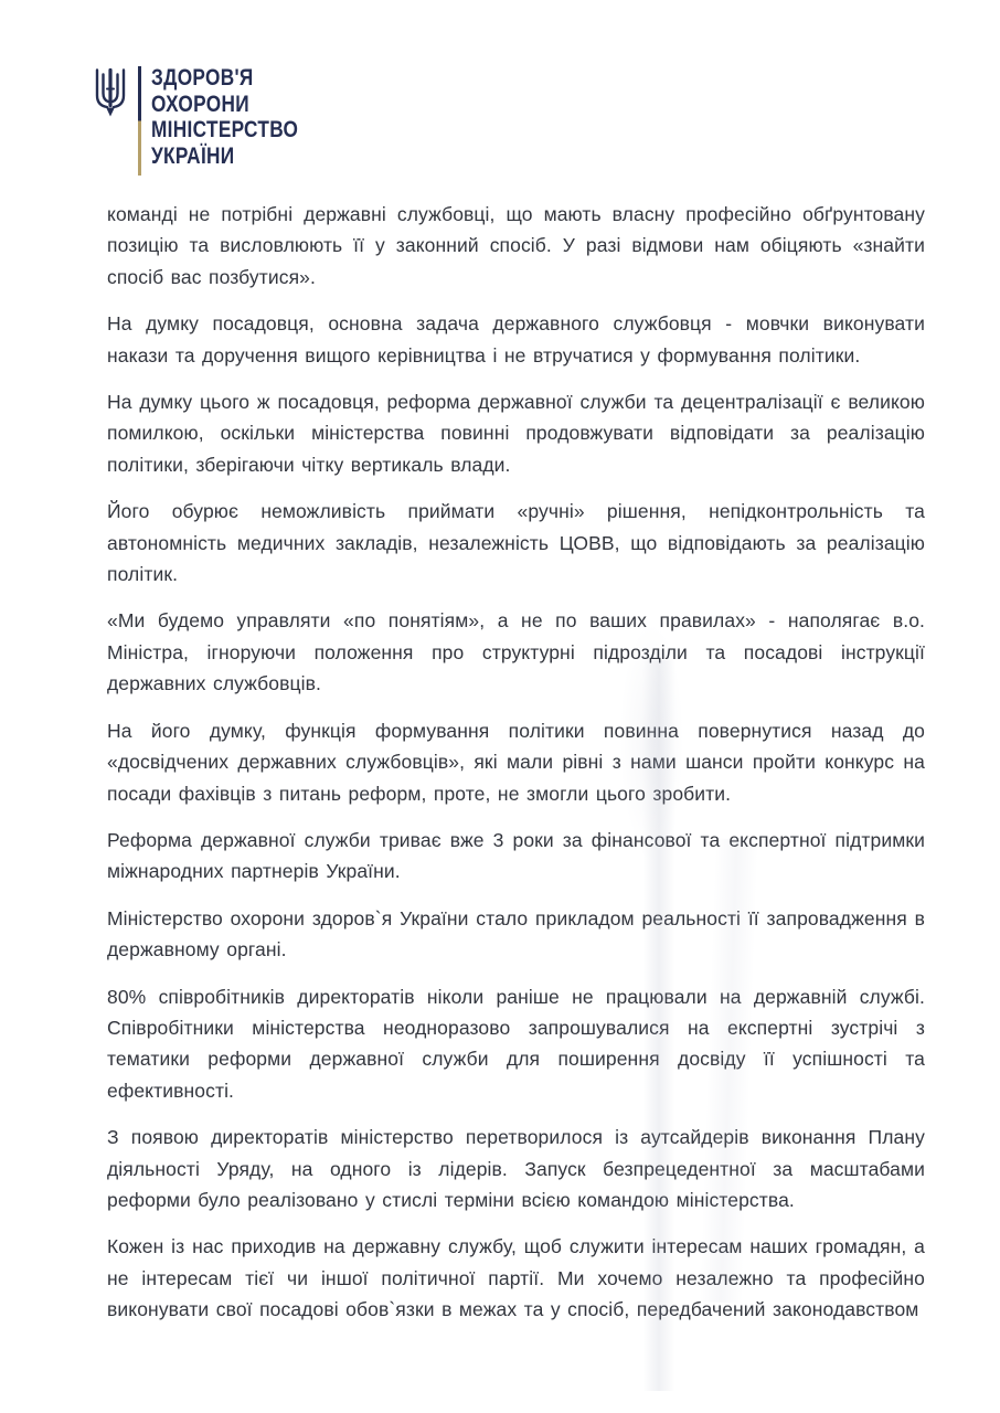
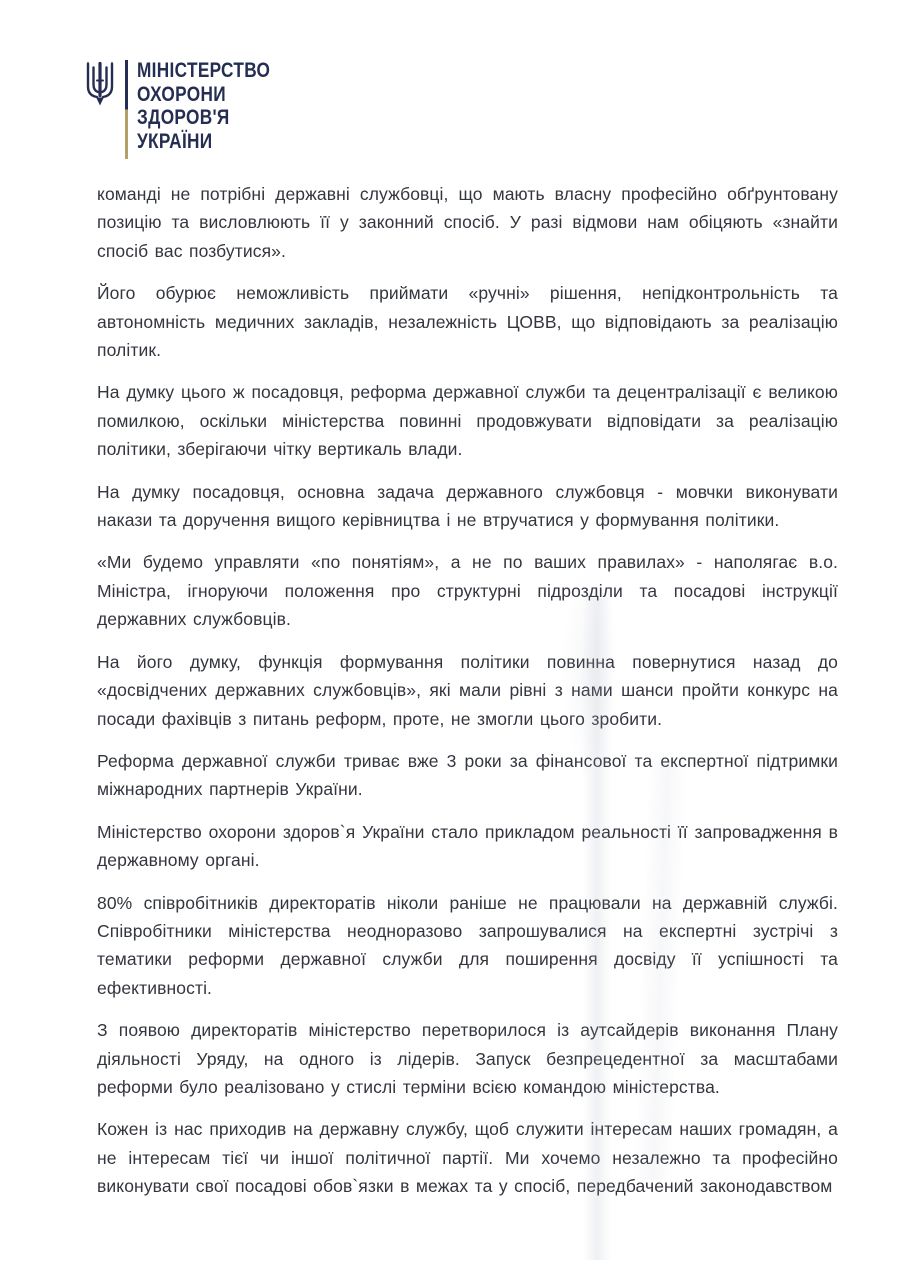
- ЗДОРОВ'Я
+ МІНІСТЕРСТВО
  ОХОРОНИ
- МІНІСТЕРСТВО
+ ЗДОРОВ'Я
  УКРАЇНИ
  команді не потрібні державні службовці, що мають власну професійно обґрунтовану позицію та висловлюють її у законний спосіб. У разі відмови нам обіцяють «знайти спосіб вас позбутися».
- На думку посадовця, основна задача державного службовця - мовчки виконувати накази та доручення вищого керівництва і не втручатися у формування політики.
+ Його обурює неможливість приймати «ручні» рішення, непідконтрольність та автономність медичних закладів, незалежність ЦОВВ, що відповідають за реалізацію політик.
  На думку цього ж посадовця, реформа державної служби та децентралізації є великою помилкою, оскільки міністерства повинні продовжувати відповідати за реалізацію політики, зберігаючи чітку вертикаль влади.
- Його обурює неможливість приймати «ручні» рішення, непідконтрольність та автономність медичних закладів, незалежність ЦОВВ, що відповідають за реалізацію політик.
+ На думку посадовця, основна задача державного службовця - мовчки виконувати накази та доручення вищого керівництва і не втручатися у формування політики.
  «Ми будемо управляти «по понятіям», а не по ваавилах» - наполягає в.о. Міністра, ігноруючи положення про структурні під та посадові інструкції державних службовців.
  На його думку, функція формування політики п повернутися назад до «досвідчених державних службовців», які мали рівні з шанси пройти конкурс на посади фахівців з питань реформ, проте, не змогли цьбити.
  Реформа державної служби триває вже 3 роки за фії тпертної підтримки міжнародних партнерів України.
  Міністерство охорони здоров`я України стало прикладомльнї запровадження в державному органі.
  80% співробітників директоратів ніколи раніше не праали державній службі. Співробітники міністерства неодноразово запрошувал напертні зустрічі з тематики реформи державної служби для поширен дос її успішності та ефективності.
  З появою директоратів міністерство перетворилося ізай виконання Плану діяльності Уряду, на одного із лідерів. Запуск безпедї за масштабами реформи було реалізовано у стислі терміни всією команд мінства.
  Кожен із нас приходив на державну службу, щоб служитиер наших громадян, а не інтересам тієї чи іншої політичної партії. Ми хоче нежно та професійно виконувати свої посадові обов`язки в межах та у спосіб,дбачений законодавством
